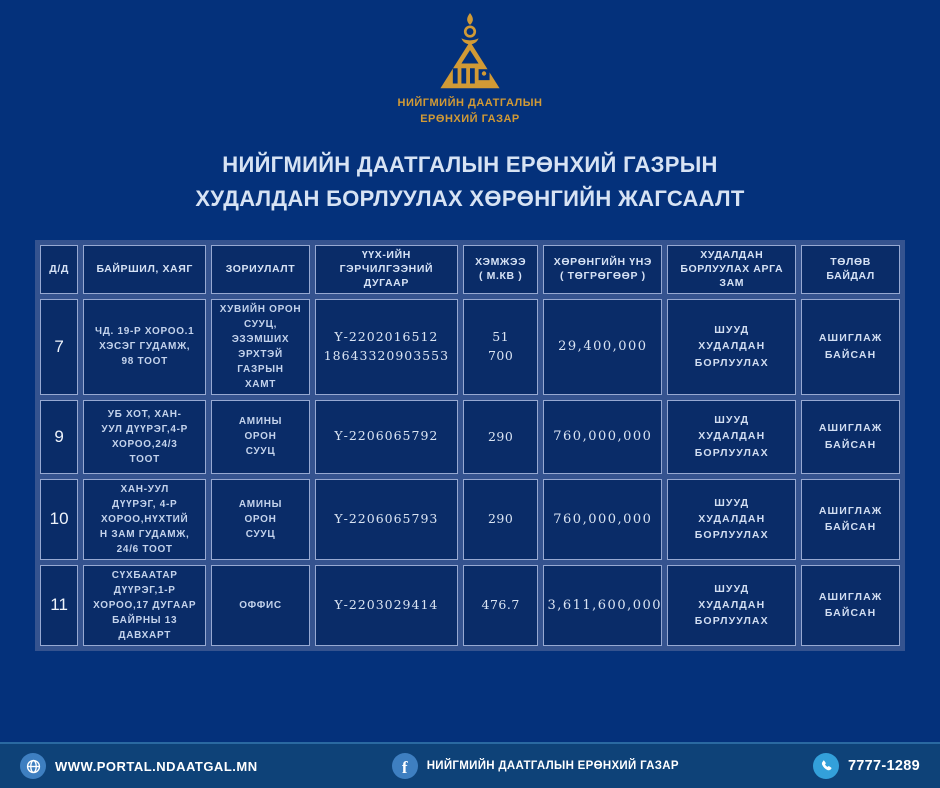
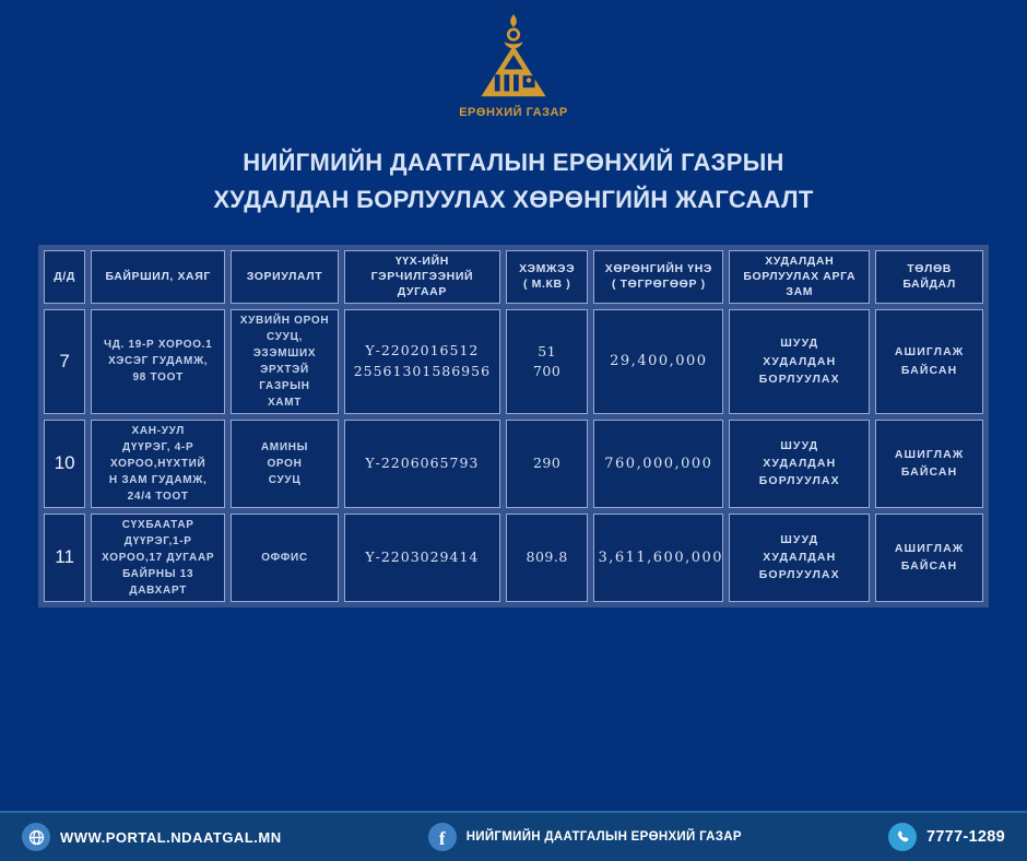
- НИЙГМИЙН ДААТГАЛЫН
  ЕРӨНХИЙ ГАЗАР
  НИЙГМИЙН ДААТГАЛЫН ЕРӨНХИЙ ГАЗРЫН
  ХУДАЛДАН БОРЛУУЛАХ ХӨРӨНГИЙН ЖАГСААЛТ
  Д/Д	БАЙРШИЛ, ХАЯГ	ЗОРИУЛАЛТ	ҮҮХ-ИЙН ГЭРЧИЛГЭЭНИЙ ДУГААР	ХЭМЖЭЭ ( М.КВ )	ХӨРӨНГИЙН ҮНЭ ( ТӨГРӨГӨӨР )	ХУДАЛДАН БОРЛУУЛАХ АРГА ЗАМ	ТӨЛӨВ БАЙДАЛ
- 7	ЧД. 19-Р ХОРОО.1 ХЭСЭГ ГУДАМЖ, 98 ТООТ	ХУВИЙН ОРОН СУУЦ, ЭЗЭМШИХ ЭРХТЭЙ ГАЗРЫН ХАМТ	Ү-2202016512 18643320903553	51 700	29,400,000	ШУУД ХУДАЛДАН БОРЛУУЛАХ	АШИГЛАЖ БАЙСАН
+ 7	ЧД. 19-Р ХОРОО.1 ХЭСЭГ ГУДАМЖ, 98 ТООТ	ХУВИЙН ОРОН СУУЦ, ЭЗЭМШИХ ЭРХТЭЙ ГАЗРЫН ХАМТ	Ү-2202016512 25561301586956	51 700	29,400,000	ШУУД ХУДАЛДАН БОРЛУУЛАХ	АШИГЛАЖ БАЙСАН
- 9	УБ ХОТ, ХАН- УУЛ ДҮҮРЭГ,4-Р ХОРОО,24/3 ТООТ	АМИНЫ ОРОН СУУЦ	Ү-2206065792	290	760,000,000	ШУУД ХУДАЛДАН БОРЛУУЛАХ	АШИГЛАЖ БАЙСАН
- 10	ХАН-УУЛ ДҮҮРЭГ, 4-Р ХОРОО,НҮХТИЙ Н ЗАМ ГУДАМЖ, 24/6 ТООТ	АМИНЫ ОРОН СУУЦ	Ү-2206065793	290	760,000,000	ШУУД ХУДАЛДАН БОРЛУУЛАХ	АШИГЛАЖ БАЙСАН
+ 10	ХАН-УУЛ ДҮҮРЭГ, 4-Р ХОРОО,НҮХТИЙ Н ЗАМ ГУДАМЖ, 24/4 ТООТ	АМИНЫ ОРОН СУУЦ	Ү-2206065793	290	760,000,000	ШУУД ХУДАЛДАН БОРЛУУЛАХ	АШИГЛАЖ БАЙСАН
- 11	СҮХБААТАР ДҮҮРЭГ,1-Р ХОРОО,17 ДУГААР БАЙРНЫ 13 ДАВХАРТ	ОФФИС	Ү-2203029414	476.7	3,611,600,000	ШУУД ХУДАЛДАН БОРЛУУЛАХ	АШИГЛАЖ БАЙСАН
+ 11	СҮХБААТАР ДҮҮРЭГ,1-Р ХОРОО,17 ДУГААР БАЙРНЫ 13 ДАВХАРТ	ОФФИС	Ү-2203029414	809.8	3,611,600,000	ШУУД ХУДАЛДАН БОРЛУУЛАХ	АШИГЛАЖ БАЙСАН
  WWW.PORTAL.NDAATGAL.MN
  f
  НИЙГМИЙН ДААТГАЛЫН ЕРӨНХИЙ ГАЗАР
  7777-1289
